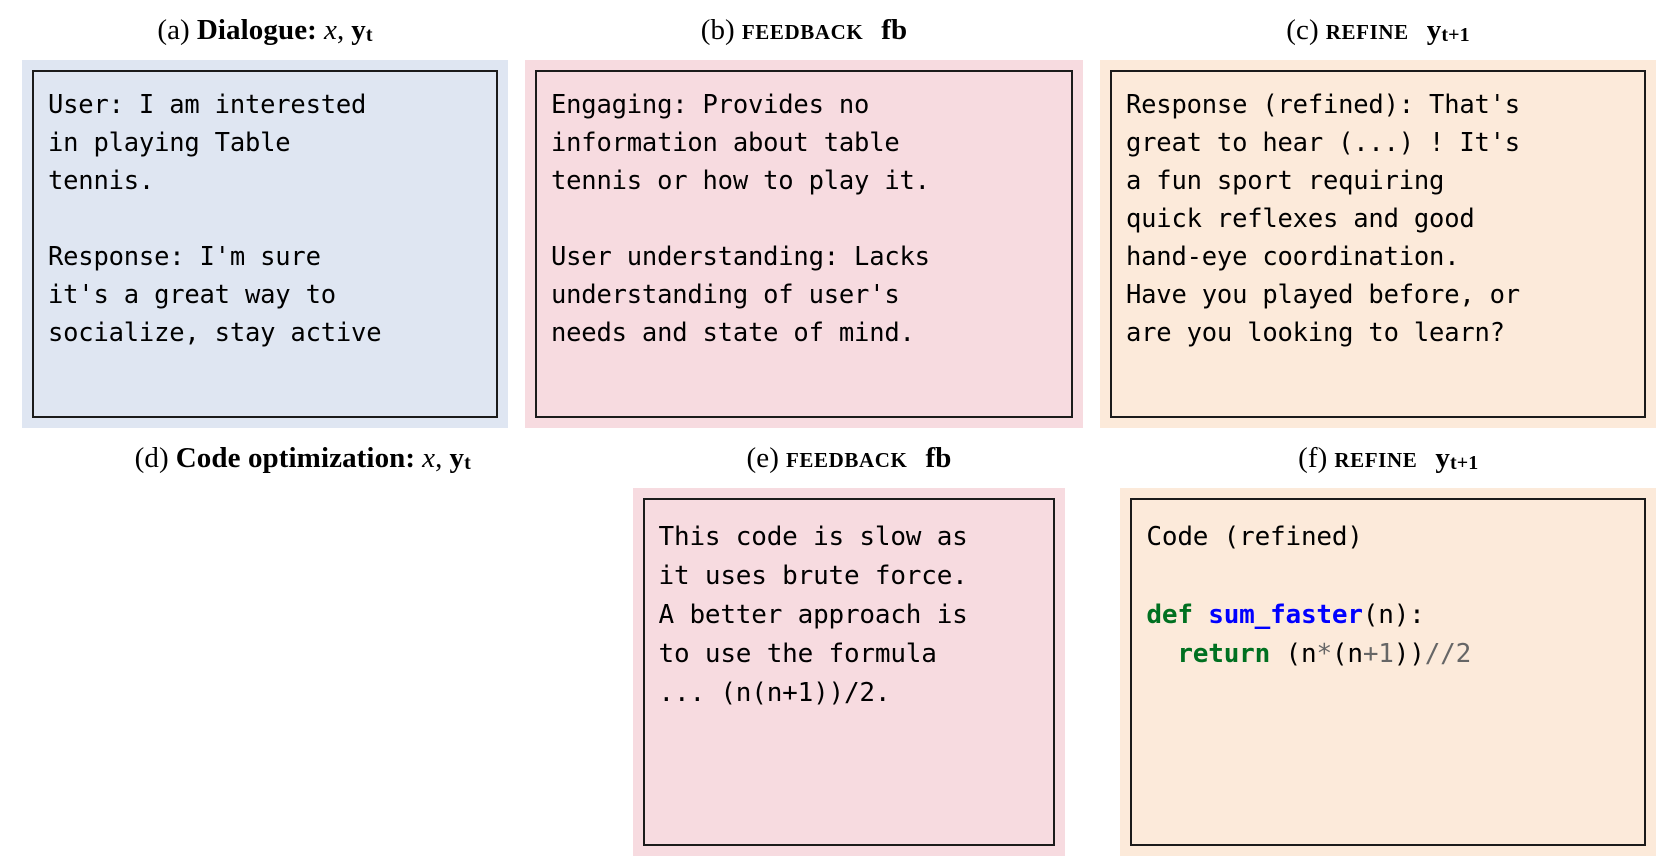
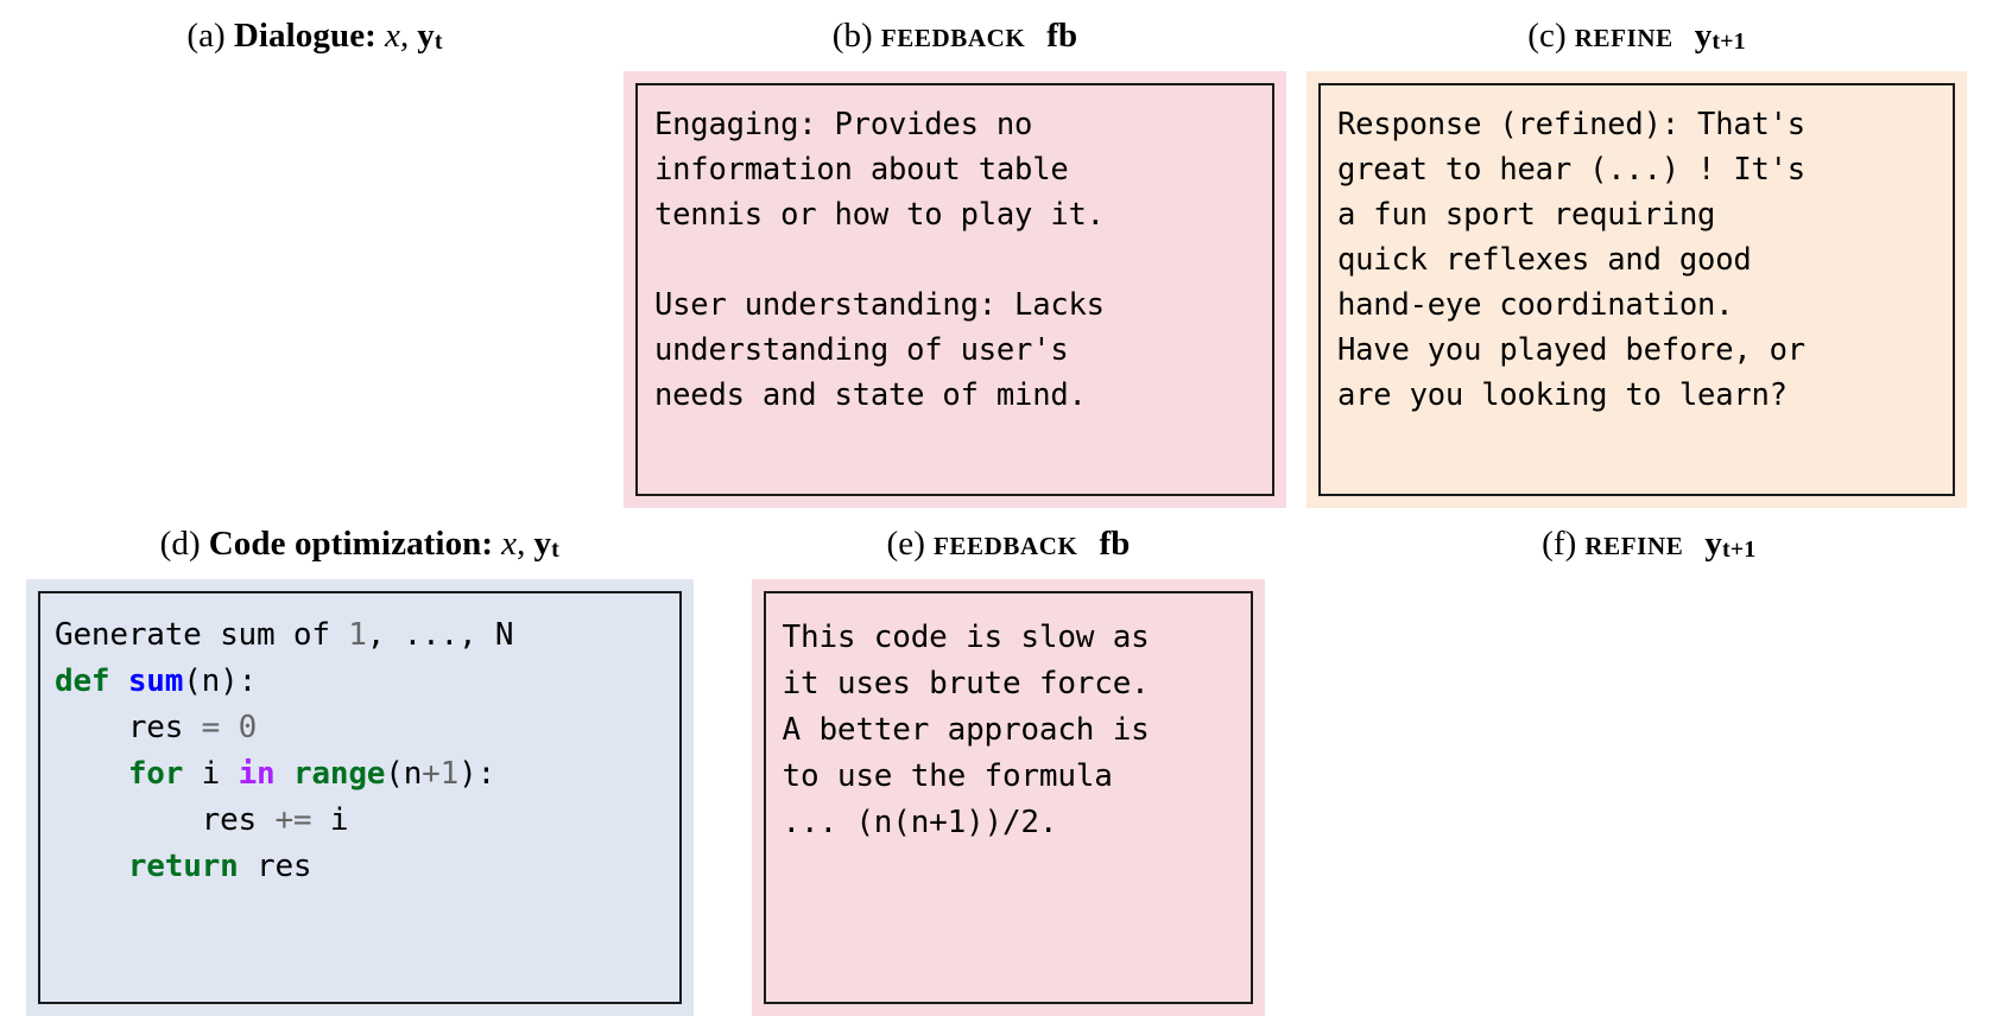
  (a)
  Dialogue:
  x
  ,
  y
  t
- User: I am interested
- in playing Table
- tennis.
- Response: I'm sure
- it's a great way to
- socialize, stay active
  (b)
  feedback
  fb
  Engaging: Provides no
  information about table
  tennis or how to play it.
  User understanding: Lacks
  understanding of user's
  needs and state of mind.
  (c)
  refine
  y
  t+1
  Response (refined): That's
  great to hear (...) ! It's
  a fun sport requiring
  quick reflexes and good
  hand-eye coordination.
  Have you played before, or
  are you looking to learn?
  (d)
  Code optimization:
  x
  ,
  y
  t
+ Generate sum of 1, ..., N def sum(n): res = 0 for i in range(n+1): res += i return res
  (e)
  feedback
  fb
  This code is slow as
  it uses brute force.
  A better approach is
  to use the formula
  ... (n(n+1))/2.
  (f)
  refine
  y
  t+1
- Code (refined) def sum_faster(n): return (n*(n+1))//2
